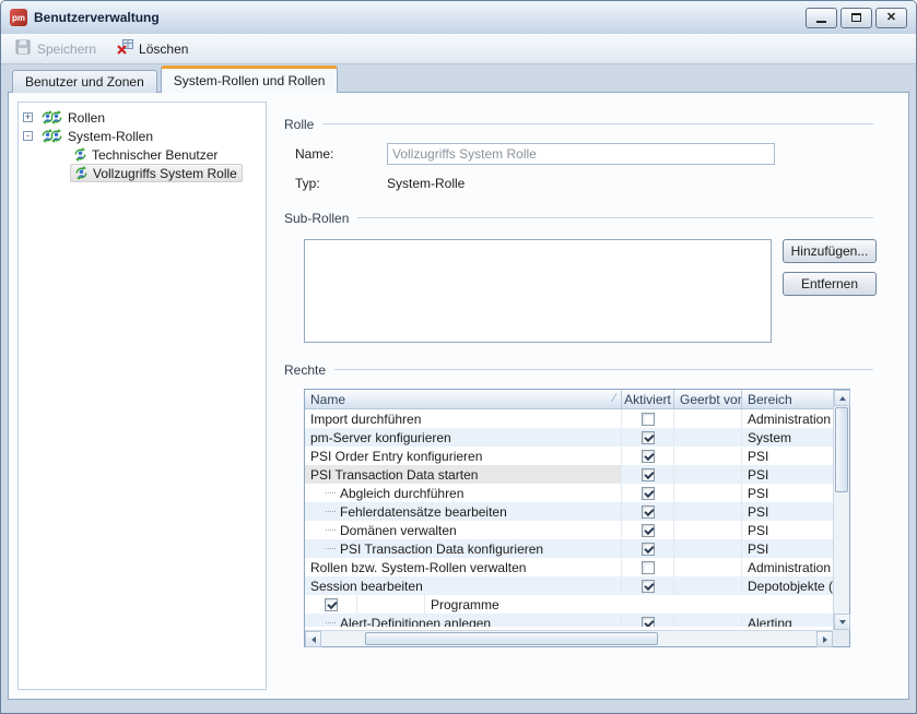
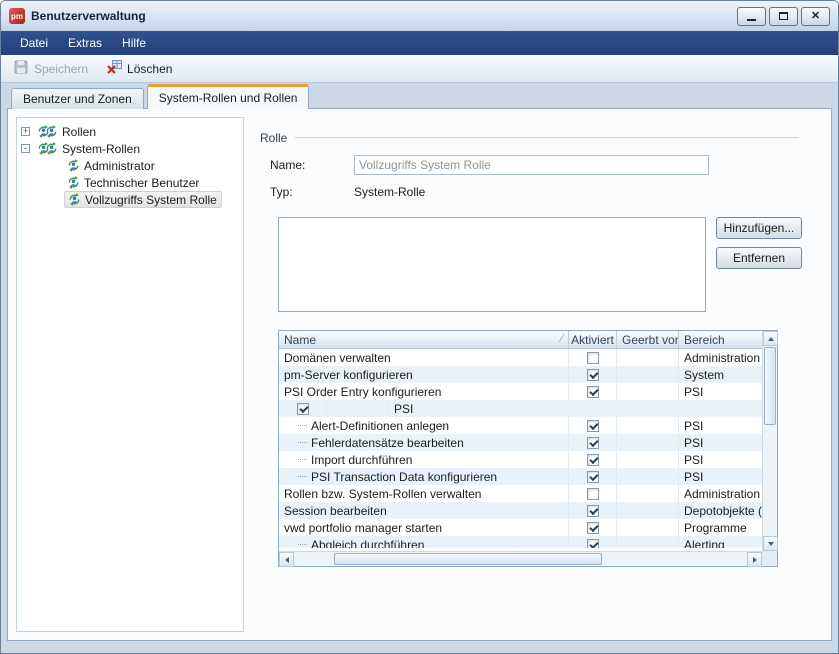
  pm
  Benutzerverwaltung
  ✕
+ Datei
+ Extras
+ Hilfe
  Speichern
  Löschen
  Benutzer und Zonen
  System-Rollen und Rollen
  +
  Rollen
  -
  System-Rollen
+ Administrator
  Technischer Benutzer
  Vollzugriffs System Rolle
  Rolle
  Name:
  Vollzugriffs System Rolle
  Typ:
  System-Rolle
- Sub-Rollen
  Hinzufügen...
  Entfernen
- Rechte
  Name
  ∕
  Aktiviert
  Geerbt vo
  Bereich
- Import durchführen
+ Domänen verwalten
  Administration
  pm-Server konfigurieren
  System
  PSI Order Entry konfigurieren
  PSI
- PSI Transaction Data starten
  PSI
- Abgleich durchführen
+ Alert-Definitionen anlegen
  PSI
  Fehlerdatensätze bearbeiten
  PSI
- Domänen verwalten
+ Import durchführen
  PSI
  PSI Transaction Data konfigurieren
  PSI
  Rollen bzw. System-Rollen verwalten
  Administration
  Session bearbeiten
  Depotobjekte (
+ vwd portfolio manager starten
  Programme
- Alert-Definitionen anlegen
+ Abgleich durchführen
  Alerting
